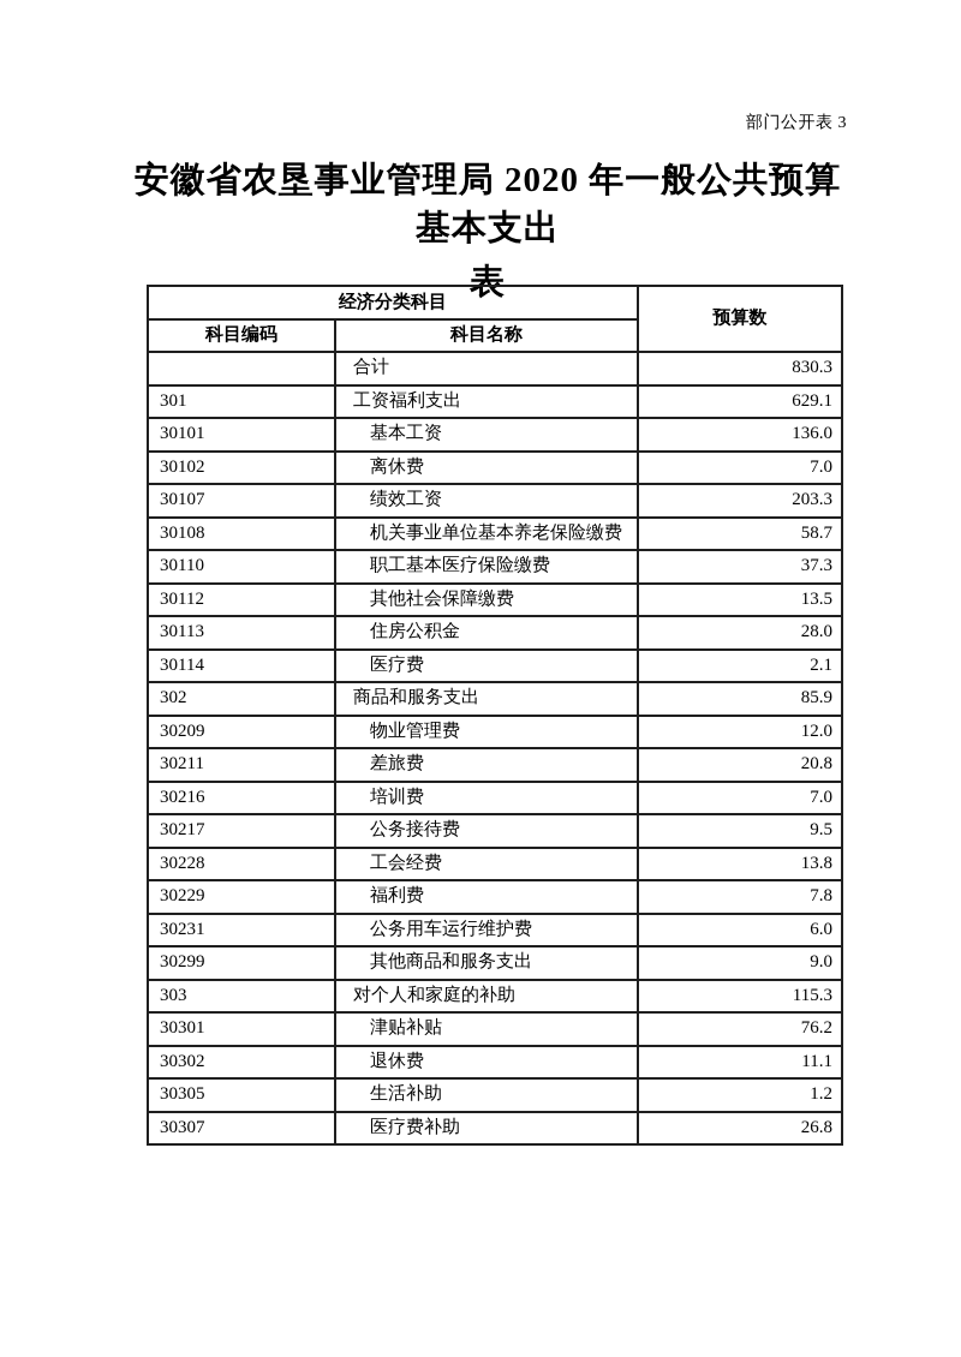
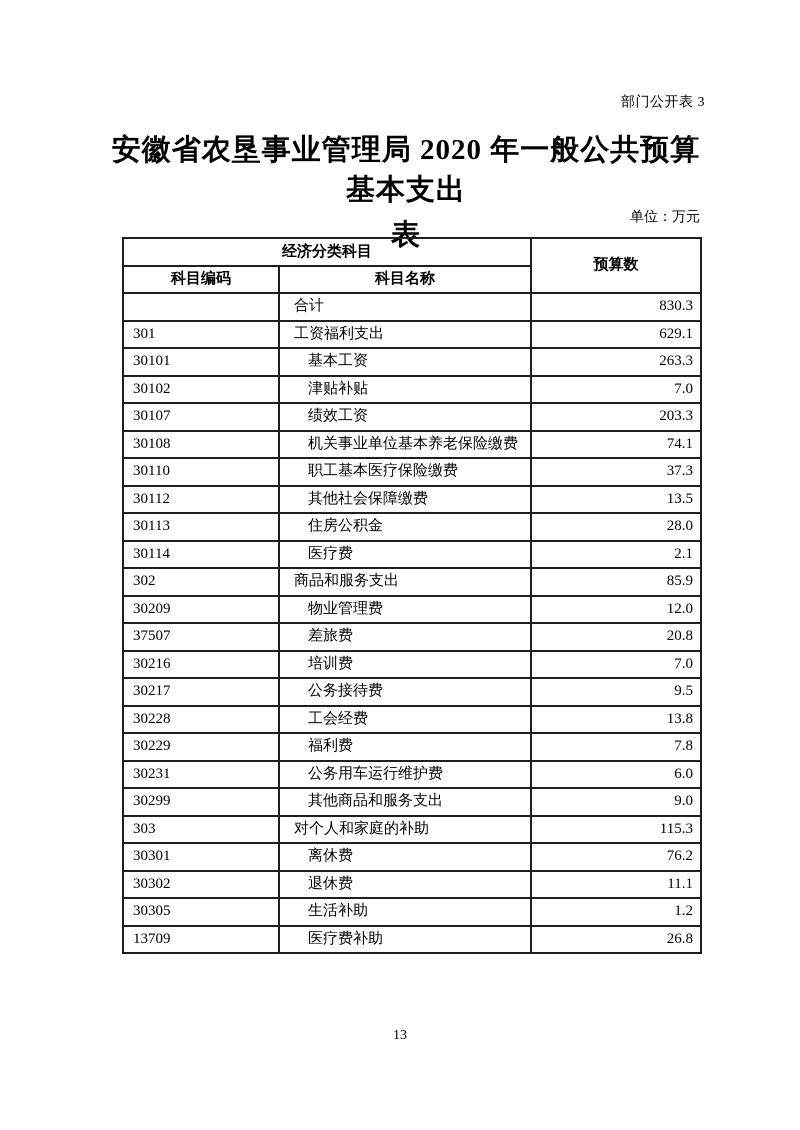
  部门公开表 3
  安徽省农垦事业管理局 2020 年一般公共预算基本支出
  表
+ 单位：万元
  经济分类科目	预算数
  科目编码	科目名称
  	合计	830.3
  301	工资福利支出	629.1
- 30101	基本工资	136.0
+ 30101	基本工资	263.3
- 30102	离休费	7.0
+ 30102	津贴补贴	7.0
  30107	绩效工资	203.3
- 30108	机关事业单位基本养老保险缴费	58.7
+ 30108	机关事业单位基本养老保险缴费	74.1
  30110	职工基本医疗保险缴费	37.3
  30112	其他社会保障缴费	13.5
  30113	住房公积金	28.0
  30114	医疗费	2.1
  302	商品和服务支出	85.9
  30209	物业管理费	12.0
- 30211	差旅费	20.8
+ 37507	差旅费	20.8
  30216	培训费	7.0
  30217	公务接待费	9.5
  30228	工会经费	13.8
  30229	福利费	7.8
  30231	公务用车运行维护费	6.0
  30299	其他商品和服务支出	9.0
  303	对个人和家庭的补助	115.3
- 30301	津贴补贴	76.2
+ 30301	离休费	76.2
  30302	退休费	11.1
  30305	生活补助	1.2
- 30307	医疗费补助	26.8
+ 13709	医疗费补助	26.8
+ 13
